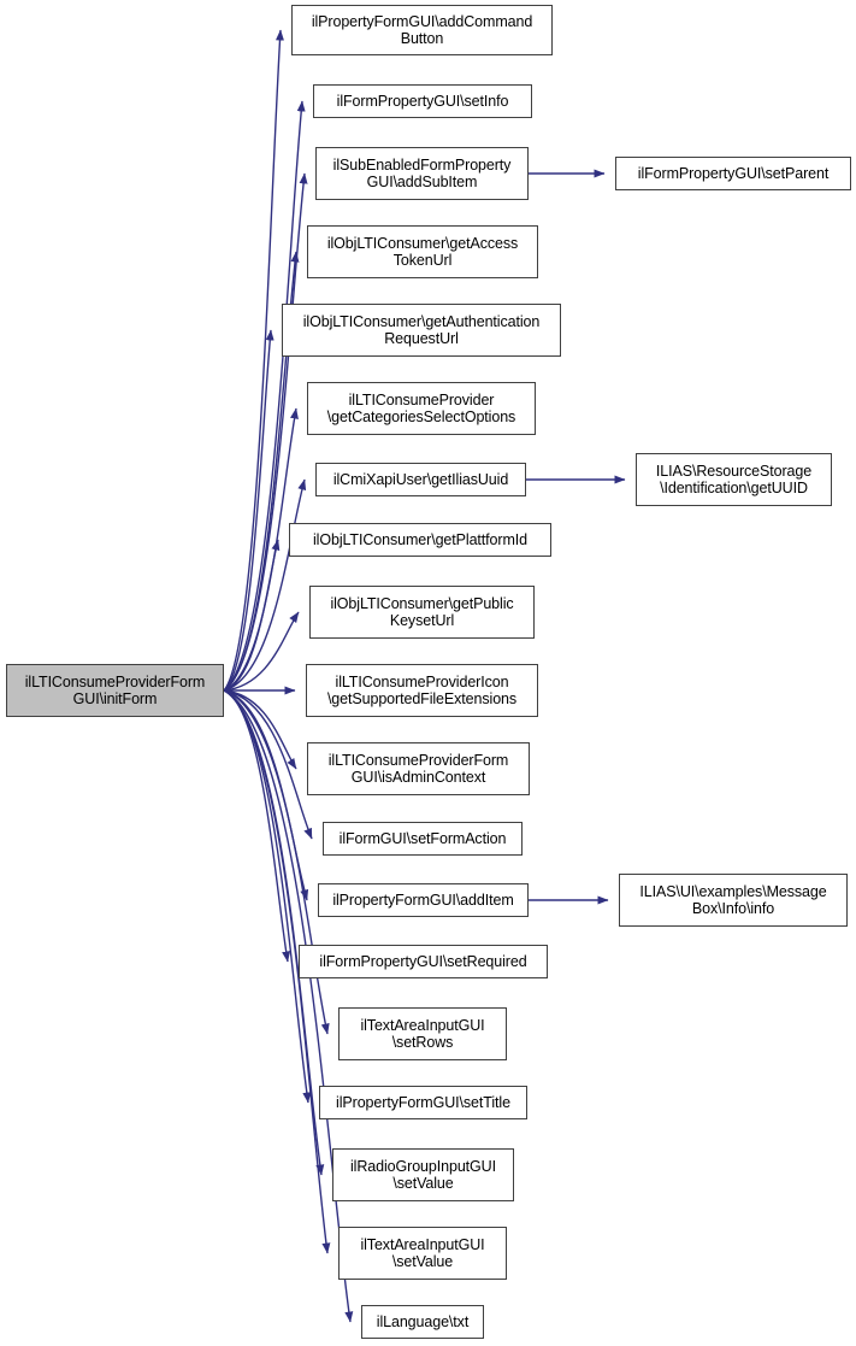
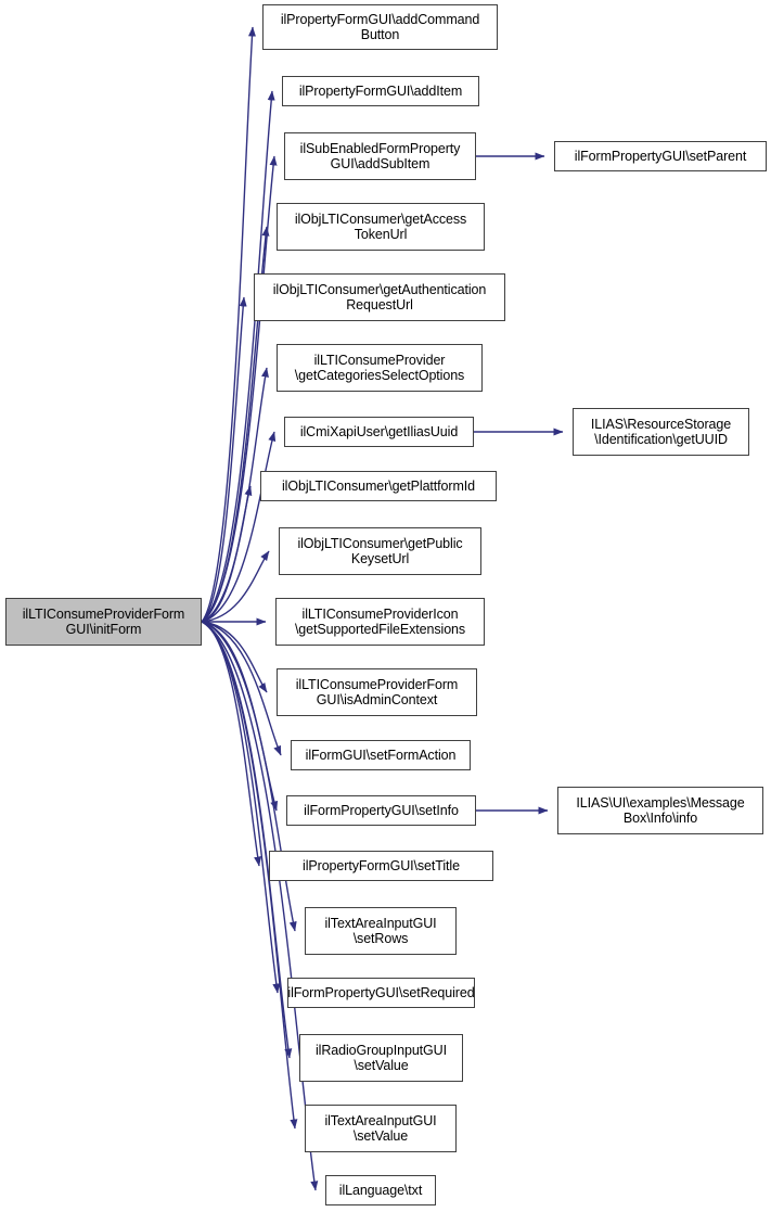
  ilLTIConsumeProviderForm
  GUI\initForm
  ilPropertyFormGUI\addCommand
  Button
- ilFormPropertyGUI\setInfo
+ ilPropertyFormGUI\addItem
  ilSubEnabledFormProperty
  GUI\addSubItem
  ilObjLTIConsumer\getAccess
  TokenUrl
  ilObjLTIConsumer\getAuthentication
  RequestUrl
  ilLTIConsumeProvider
  \getCategoriesSelectOptions
  ilCmiXapiUser\getIliasUuid
  ilObjLTIConsumer\getPlattformId
  ilObjLTIConsumer\getPublic
  KeysetUrl
  ilLTIConsumeProviderIcon
  \getSupportedFileExtensions
  ilLTIConsumeProviderForm
  GUI\isAdminContext
  ilFormGUI\setFormAction
- ilPropertyFormGUI\addItem
+ ilFormPropertyGUI\setInfo
- ilFormPropertyGUI\setRequired
+ ilPropertyFormGUI\setTitle
  ilTextAreaInputGUI
  \setRows
- ilPropertyFormGUI\setTitle
+ ilFormPropertyGUI\setRequired
  ilRadioGroupInputGUI
  \setValue
  ilTextAreaInputGUI
  \setValue
  ilLanguage\txt
  ilFormPropertyGUI\setParent
  ILIAS\ResourceStorage
  \Identification\getUUID
  ILIAS\UI\examples\Message
  Box\Info\info
